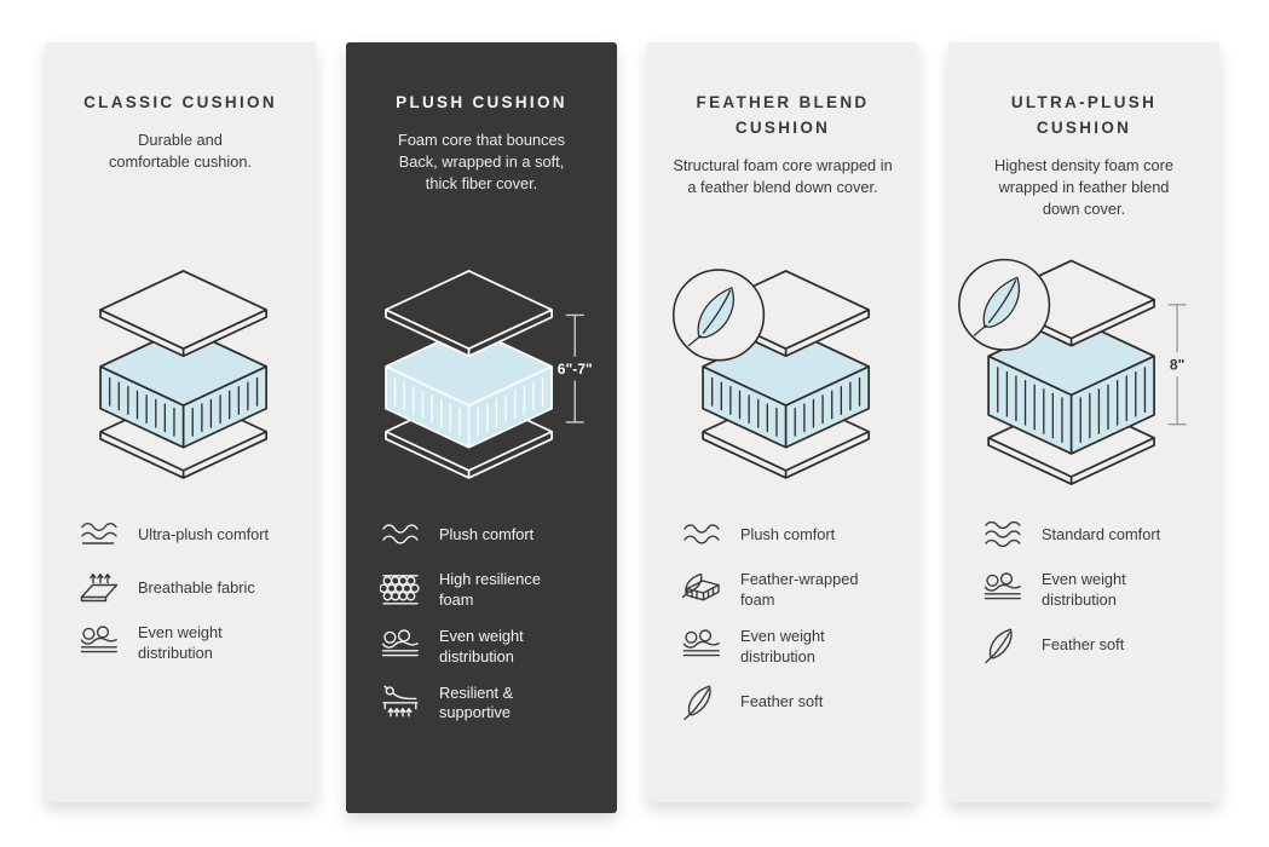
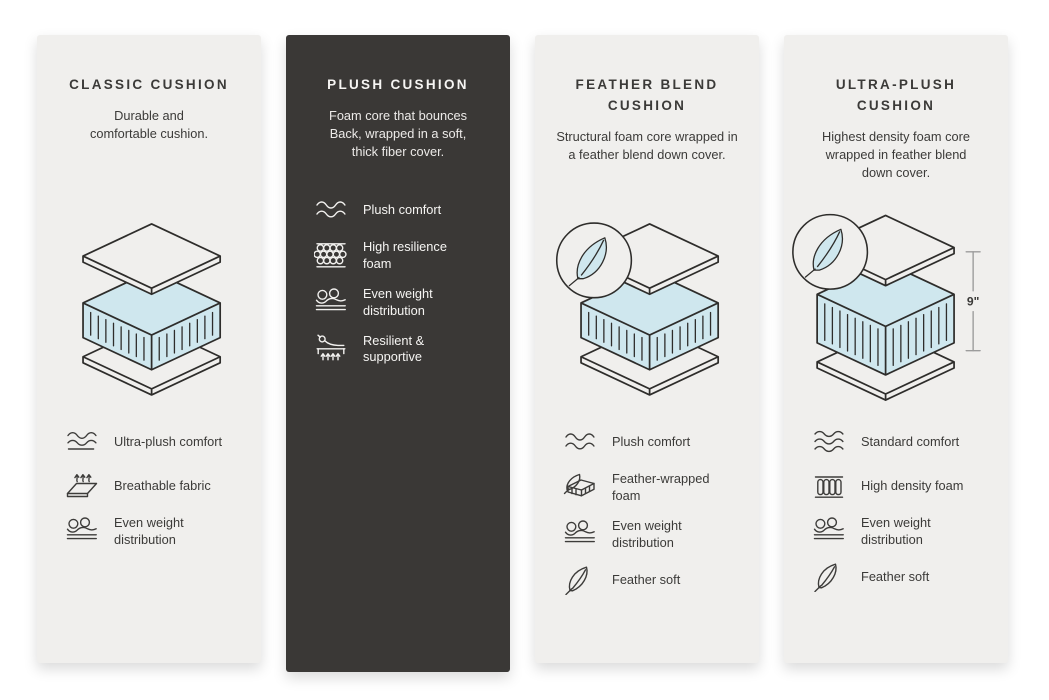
  CLASSIC CUSHION
  Durable and
  comfortable cushion.
  Ultra-plush comfort
  Breathable fabric
  Even weight
  distribution
  PLUSH CUSHION
  Foam core that bounces
  Back, wrapped in a soft,
  thick fiber cover.
- 6"-7"
  Plush comfort
  High resilience
  foam
  Even weight
  distribution
  Resilient &
  supportive
  FEATHER BLEND
  CUSHION
  Structural foam core wrapped in
  a feather blend down cover.
  Plush comfort
  Feather-wrapped
  foam
  Even weight
  distribution
  Feather soft
  ULTRA-PLUSH
  CUSHION
  Highest density foam core
  wrapped in feather blend
  down cover.
- 8"
+ 9"
  Standard comfort
+ High density foam
  Even weight
  distribution
  Feather soft
